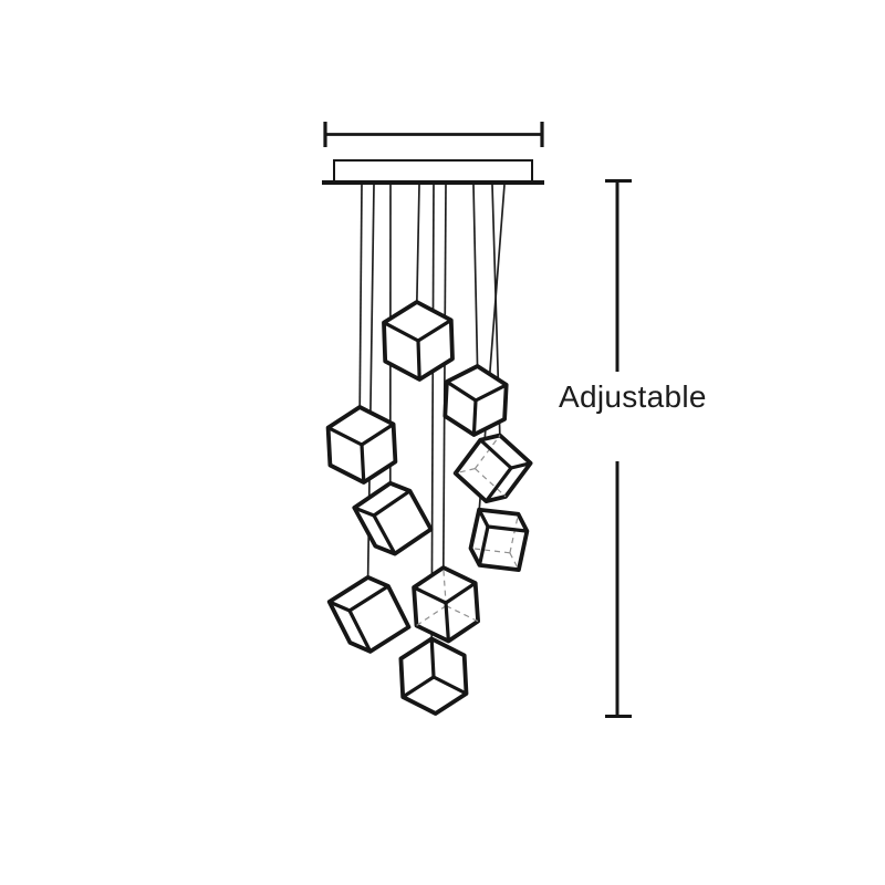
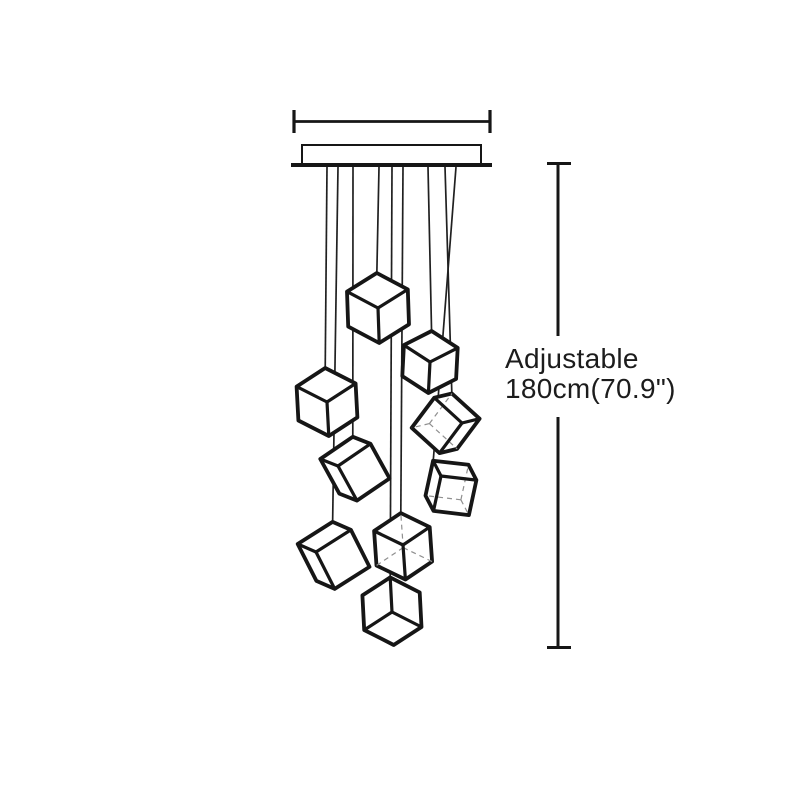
  Adjustable
+ 180cm(70.9")
